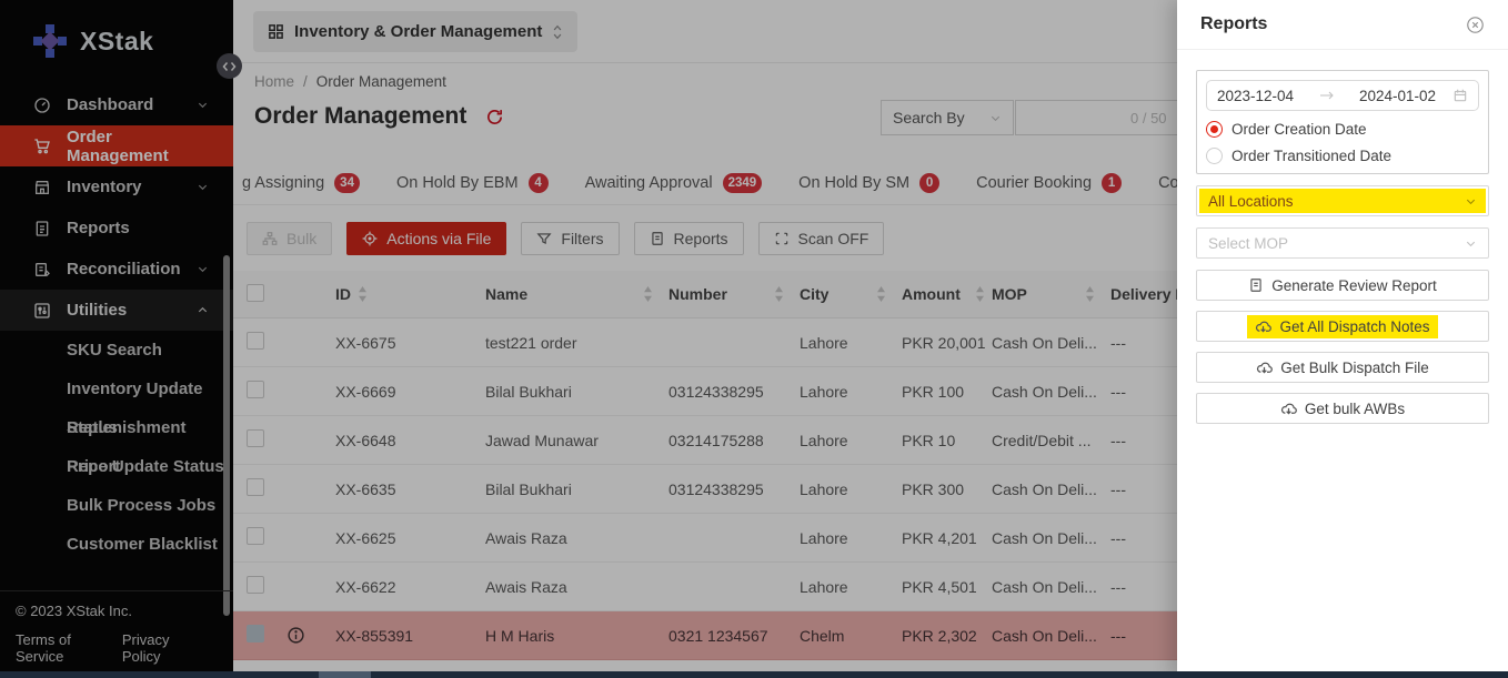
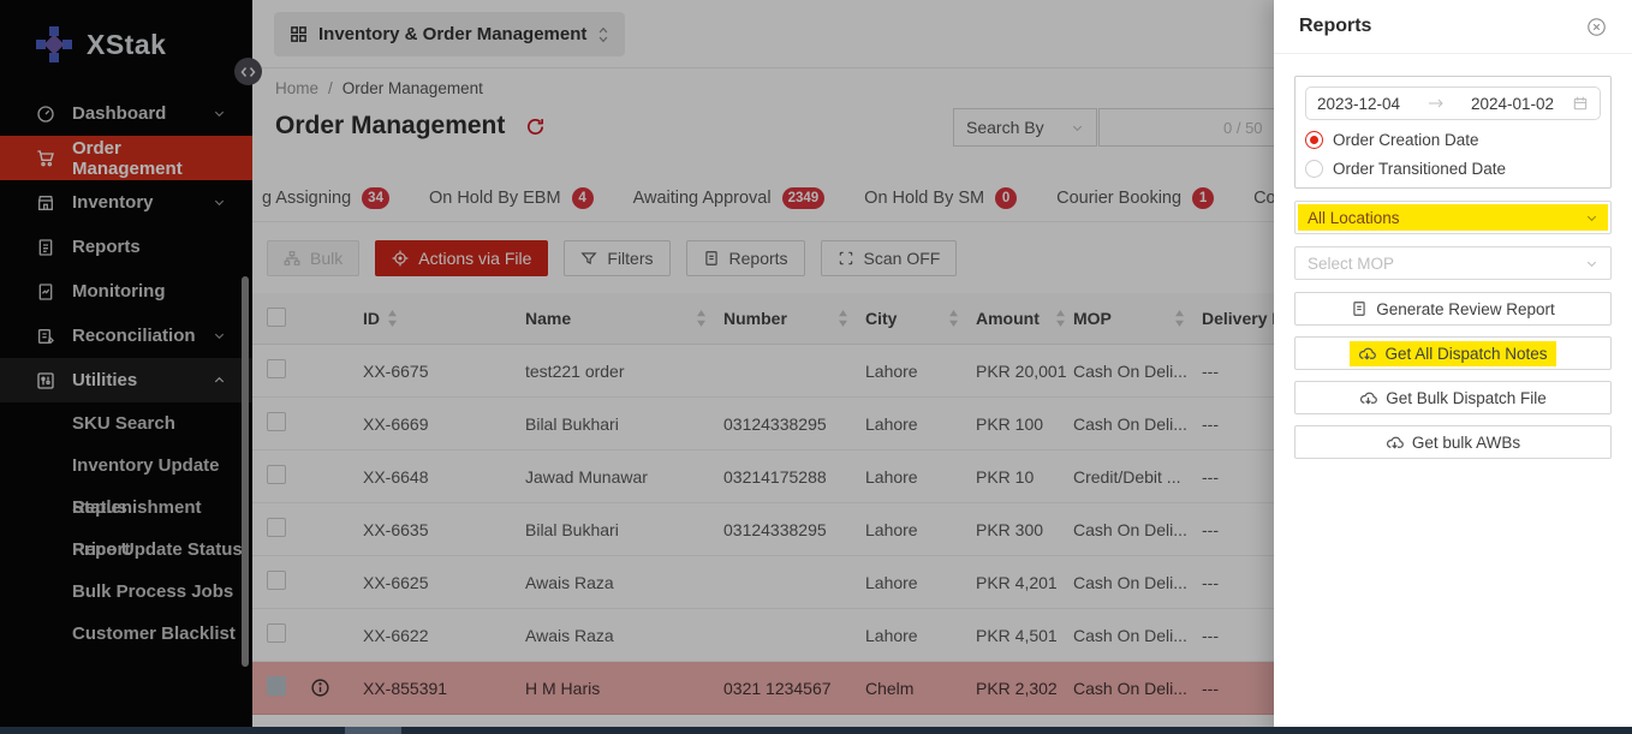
  XStak
  Dashboard
  Order Management
  Inventory
  Reports
+ Monitoring
  Reconciliation
  Utilities
  SKU Search
  Inventory Update Status
  Replenishment Report
  Price Update Status
  Bulk Process Jobs
  Customer Blacklist
- © 2023 XStak Inc.
- Terms of Service
- Privacy Policy
  Inventory & Order Management
  Home
  /
  Order Management
  Order Management
  Search By
  0 / 50
  g Assigning
  34
  On Hold By EBM
  4
  Awaiting Approval
  2349
  On Hold By SM
  0
  Courier Booking
  1
  Bulk
  Actions via File
  Filters
  Reports
  Scan OFF
  ID
  Name
  Number
  City
  Amount
  MOP
  Delivery
  XX-6675
  test221 order
  Lahore
  PKR 20,001
  Cash On Deli...
  ---
  XX-6669
  Bilal Bukhari
  03124338295
  Lahore
  PKR 100
  Cash On Deli...
  ---
  XX-6648
  Jawad Munawar
  03214175288
  Lahore
  PKR 10
  Credit/Debit ...
  ---
  XX-6635
  Bilal Bukhari
  03124338295
  Lahore
  PKR 300
  Cash On Deli...
  ---
  XX-6625
  Awais Raza
  Lahore
  PKR 4,201
  Cash On Deli...
  ---
  XX-6622
  Awais Raza
  Lahore
  PKR 4,501
  Cash On Deli...
  ---
  XX-855391
  H M Haris
  0321 1234567
  Chelm
  PKR 2,302
  Cash On Deli...
  ---
  Reports
  2023-12-04
  2024-01-02
  Order Creation Date
  Order Transitioned Date
  All Locations
  Select MOP
  Generate Review Report
  Get All Dispatch Notes
  Get Bulk Dispatch File
  Get bulk AWBs
